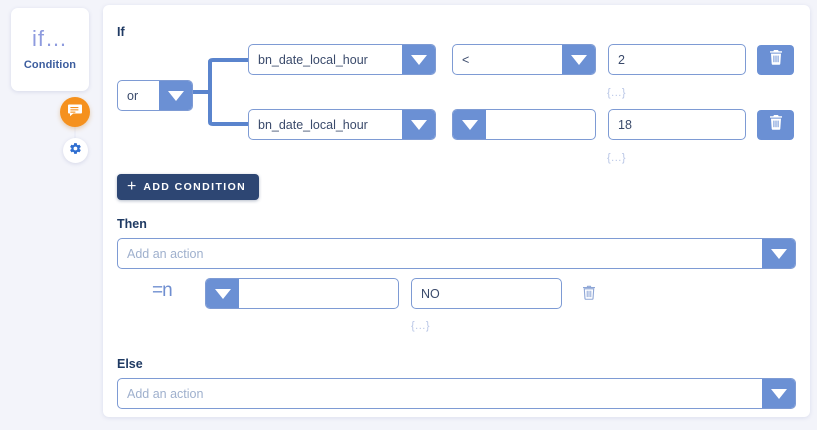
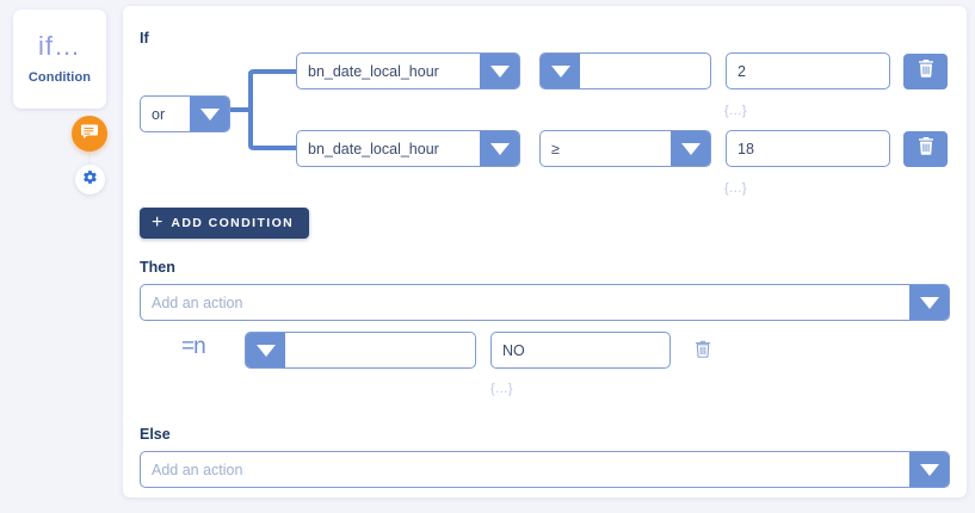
  if…
  Condition
  If
  or
  bn_date_local_hour
- <
  2
  {...}
  bn_date_local_hour
+ ≥
  18
  {...}
  +
  ADD CONDITION
  Then
  Add an action
  =n
  NO
  {...}
  Else
  Add an action
